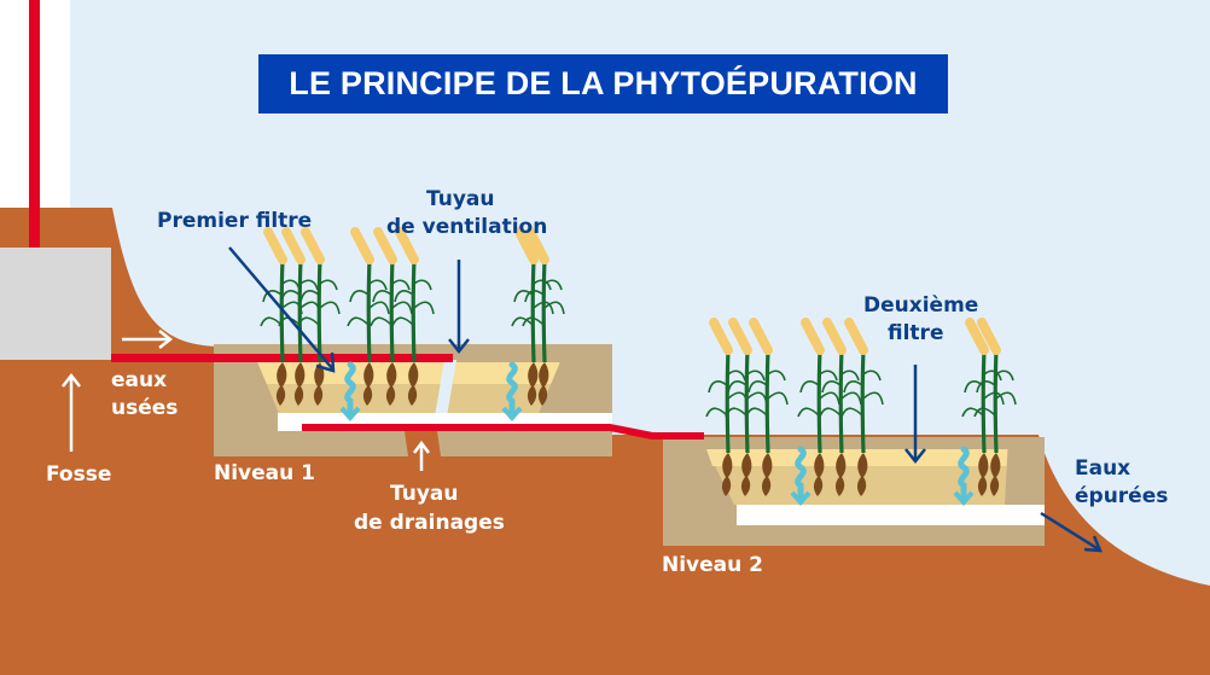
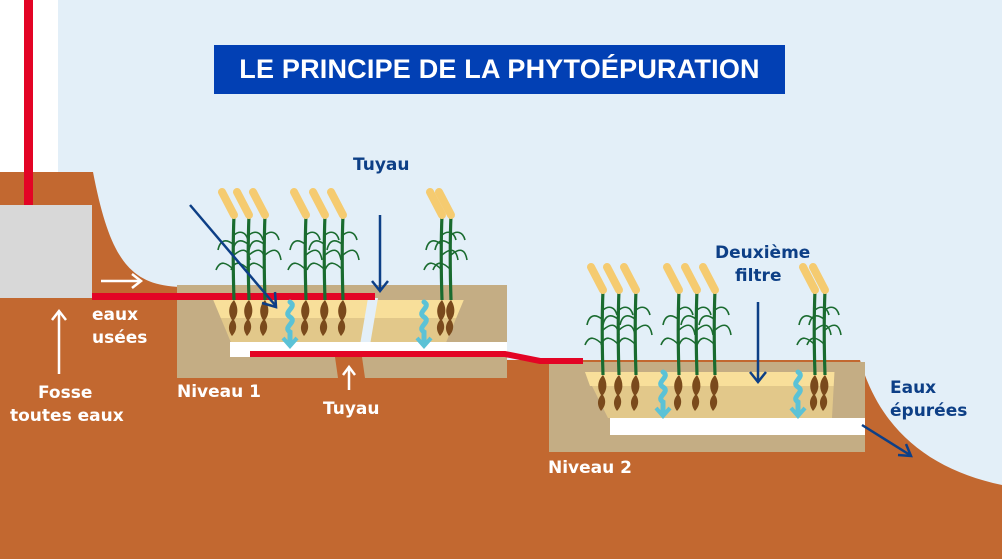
  LE PRINCIPE DE LA PHYTOÉPURATION
- Premier filtre
  Tuyau
- de ventilation
  eaux
  usées
  Fosse
+ toutes eaux
  Niveau 1
  Tuyau
- de drainages
  Deuxième
  filtre
  Niveau 2
  Eaux
  épurées
